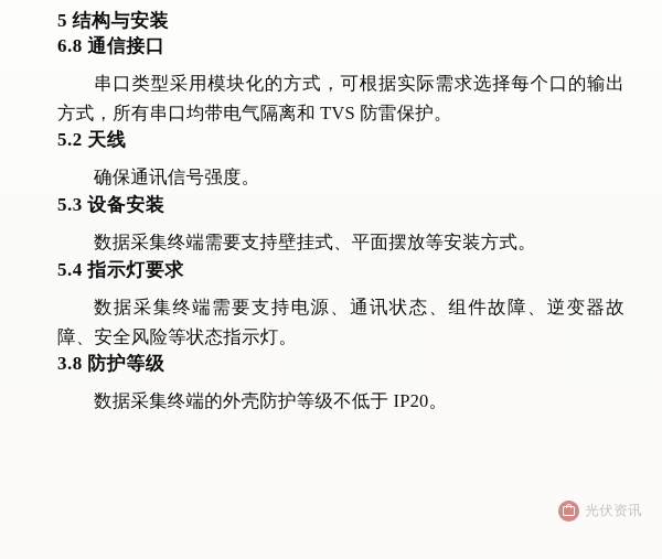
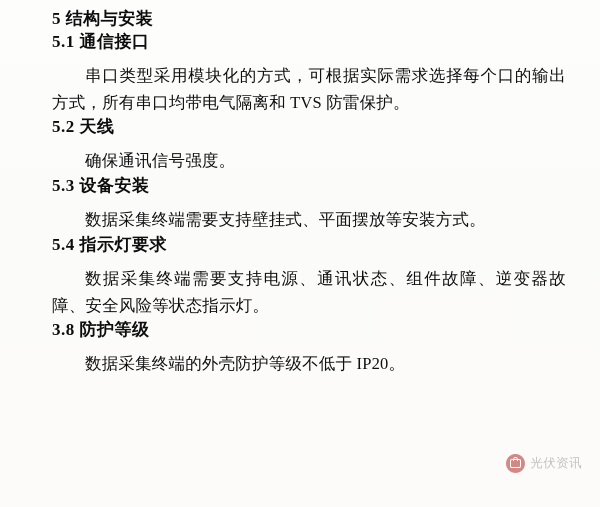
  5 结构与安装
- 6.8 通信接口
+ 5.1 通信接口
  串口类型采用模块化的方式，可根据实际需求选择每个口的输出方式，所有串口均带电气隔离和 TVS 防雷保护。
  5.2 天线
  确保通讯信号强度。
  5.3 设备安装
  数据采集终端需要支持壁挂式、平面摆放等安装方式。
  5.4 指示灯要求
  数据采集终端需要支持电源、通讯状态、组件故障、逆变器故障、安全风险等状态指示灯。
  3.8 防护等级
  数据采集终端的外壳防护等级不低于 IP20。
  光伏资讯
